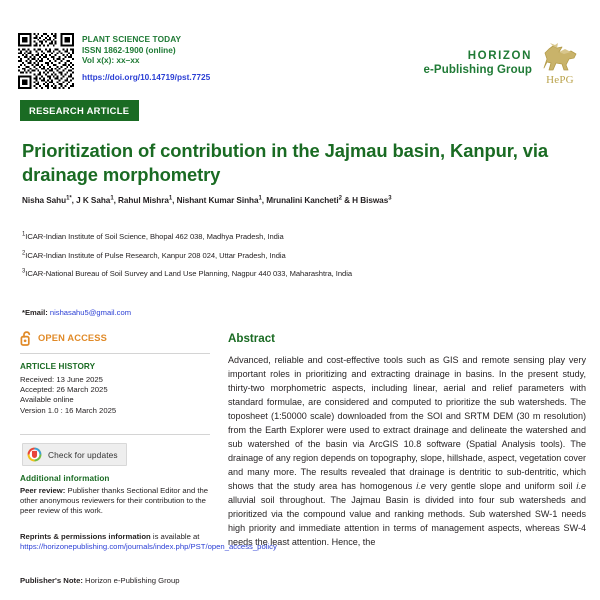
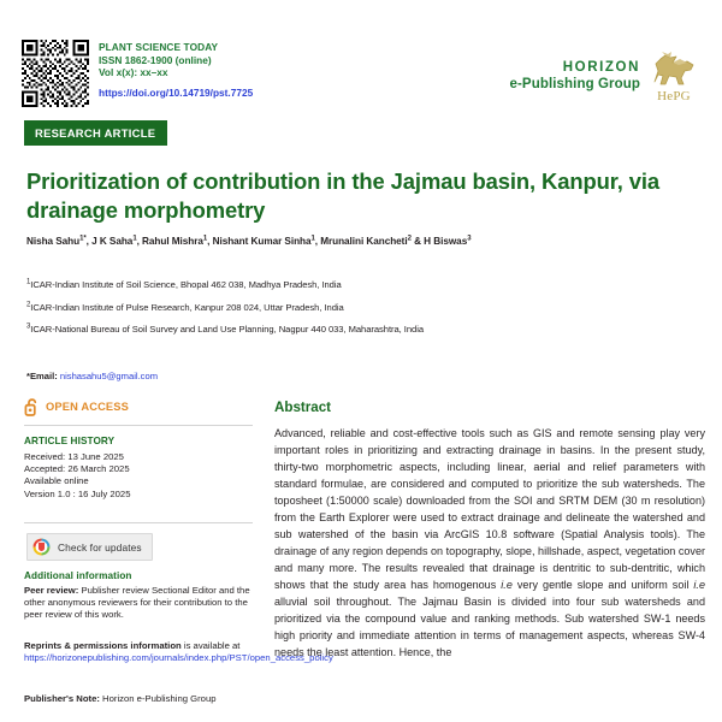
  PLANT SCIENCE TODAY
  ISSN 1862-1900 (online)
  Vol x(x): xx–xx
  https://doi.org/10.14719/pst.7725
  HORIZON
  e-Publishing Group
  HePG
  RESEARCH ARTICLE
  Prioritization of contribution in the Jajmau basin, Kanpur, via drainage morphometry
  Nisha Sahu , J K Saha , Rahul Mishra , Nishant Kumar Sinha , Mrunalini Kancheti & H Biswas
  ICAR-Indian Institute of Soil Science, Bhopal 462 038, Madhya Pradesh, India
  ICAR-Indian Institute of Pulse Research, Kanpur 208 024, Uttar Pradesh, India
  ICAR-National Bureau of Soil Survey and Land Use Planning, Nagpur 440 033, Maharashtra, India
  *Email: nishasahu5@gmail.com
  OPEN ACCESS
  ARTICLE HISTORY
  Received: 13 June 2025
  Accepted: 26 March 2025
  Available online
- Version 1.0 : 16 March 2025
+ Version 1.0 : 16 July 2025
  Check for updates
  Additional information
- Peer review: Publisher thanks Sectional Editor and the other anonymous reviewers for their contribution to the peer review of this work.
+ Peer review: Publisher review Sectional Editor and the other anonymous reviewers for their contribution to the peer review of this work.
  Reprints & permissions information is available at https://horizonepublishing.com/journals/index.php/PST/open_access_policy
  Publisher's Note: Horizon e-Publishing Group
  Abstract
  Advanced, reliable and cost-effective tools such as GIS and remote sensing play very important roles in prioritizing and extracting drainage in basins. In the present study, thirty-two morphometric aspects, including linear, aerial and relief parameters with standard formulae, are considered and computed to prioritize the sub watersheds. The toposheet (1:50000 scale) downloaded from the SOI and SRTM DEM (30 m resolution) from the Earth Explorer were used to extract drainage and delineate the watershed and sub watershed of the basin via ArcGIS 10.8 software (Spatial Analysis tools). The drainage of any region depends on topography, slope, hillshade, aspect, vegetation cover and many more. The results revealed that drainage is dentritic to sub-dentritic, which shows that the study area has homogenous i.e very gentle slope and uniform soil i.e alluvial soil throughout. The Jajmau Basin is divided into four sub watersheds and prioritized via the compound value and ranking methods. Sub watershed SW-1 needs high priority and immediate attention in terms of management aspects, whereas SW-4 needs the least attention. Hence, the
